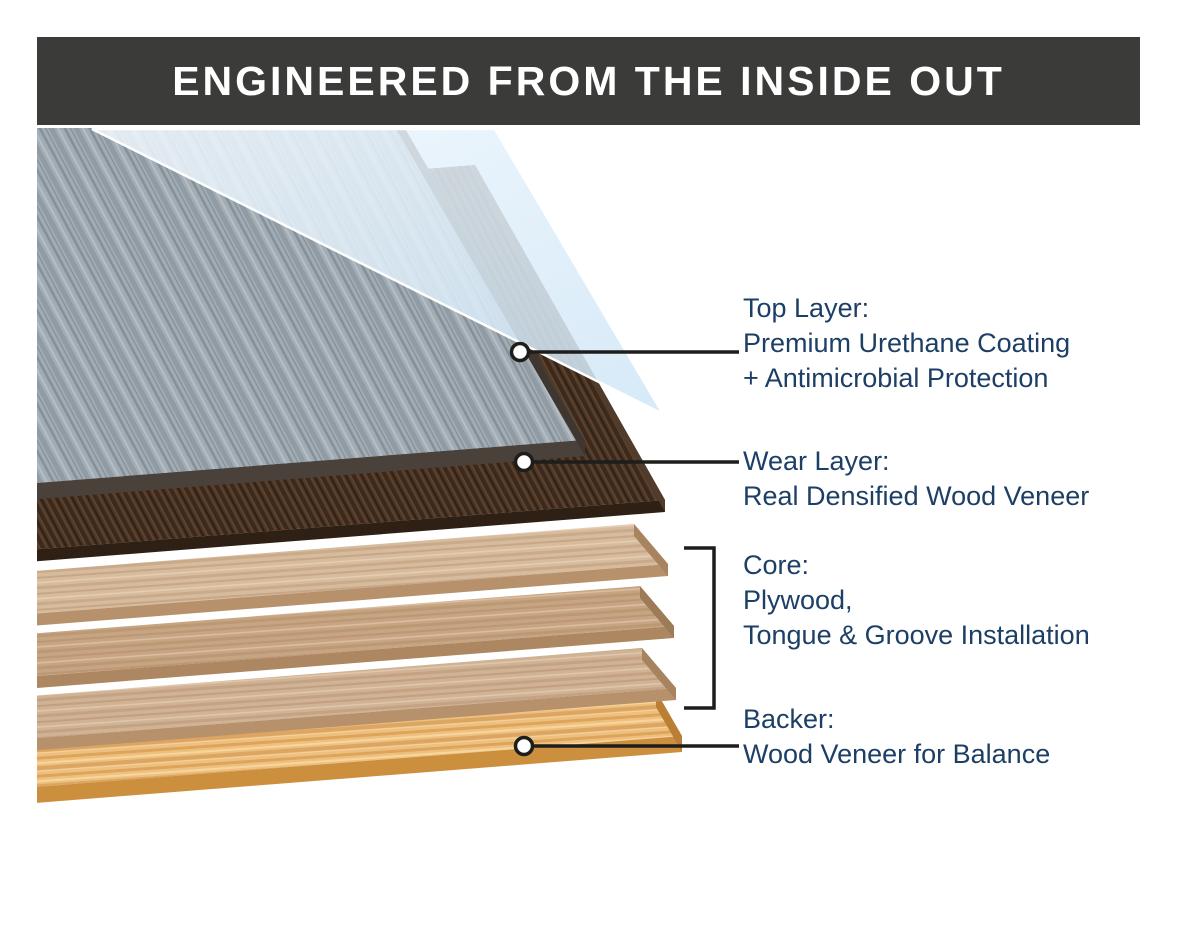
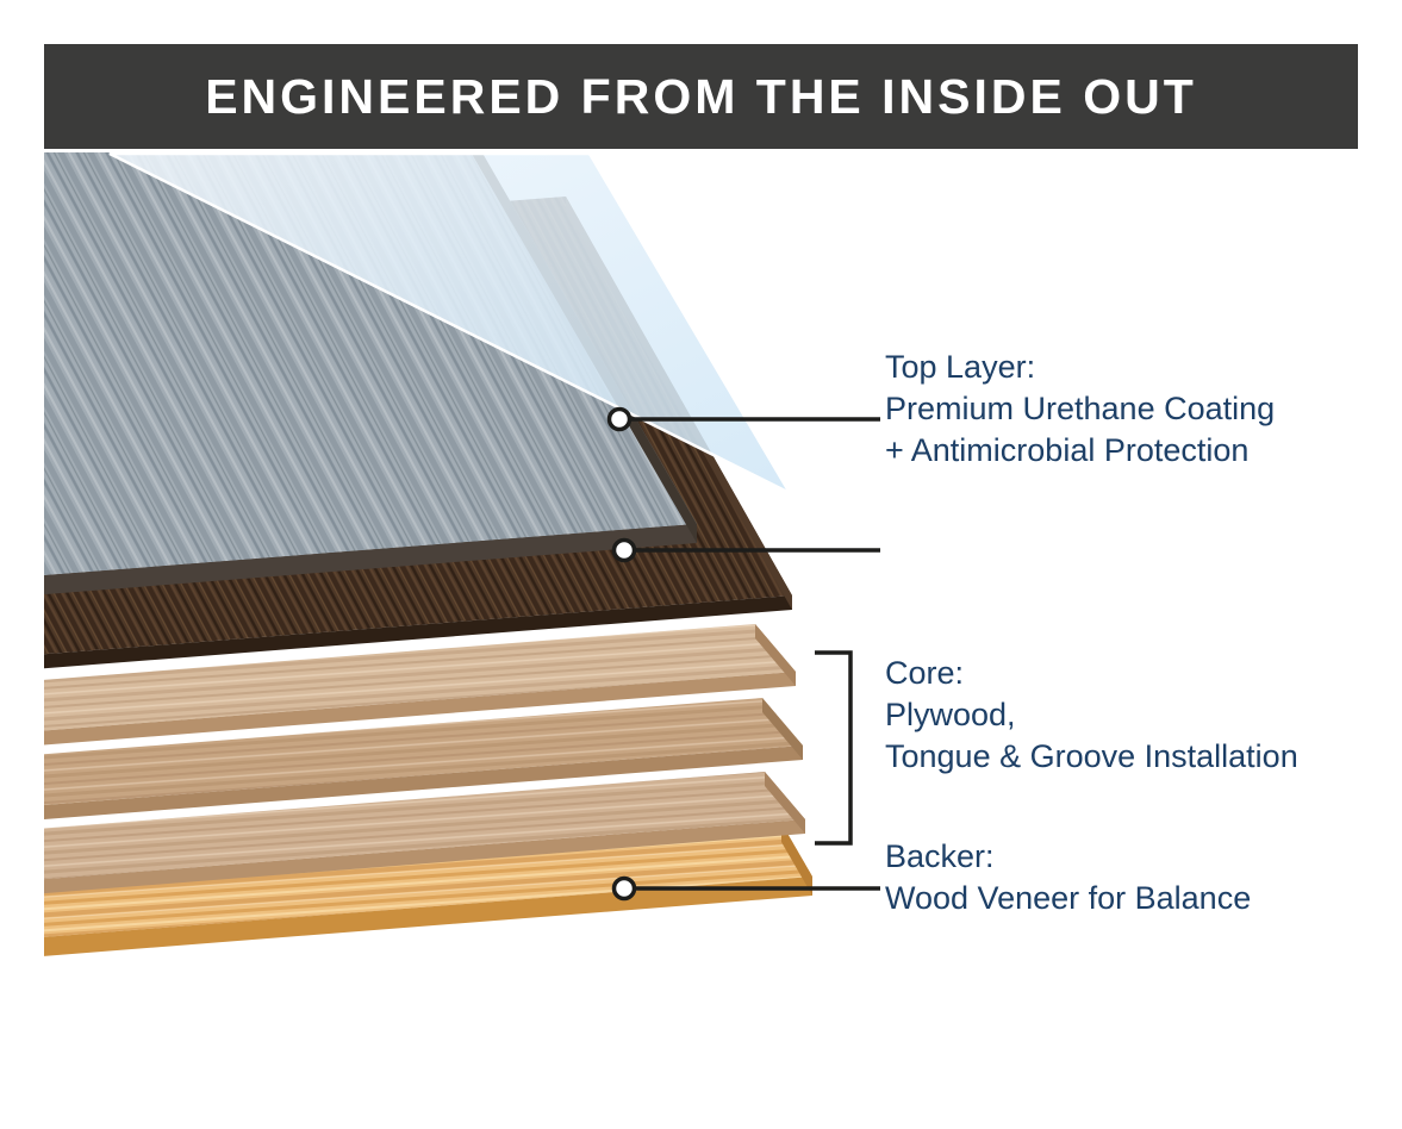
  ENGINEERED FROM THE INSIDE OUT
  Top Layer:
  Premium Urethane Coating
  + Antimicrobial Protection
- Wear Layer:
- Real Densified Wood Veneer
  Core:
  Plywood,
  Tongue & Groove Installation
  Backer:
  Wood Veneer for Balance
